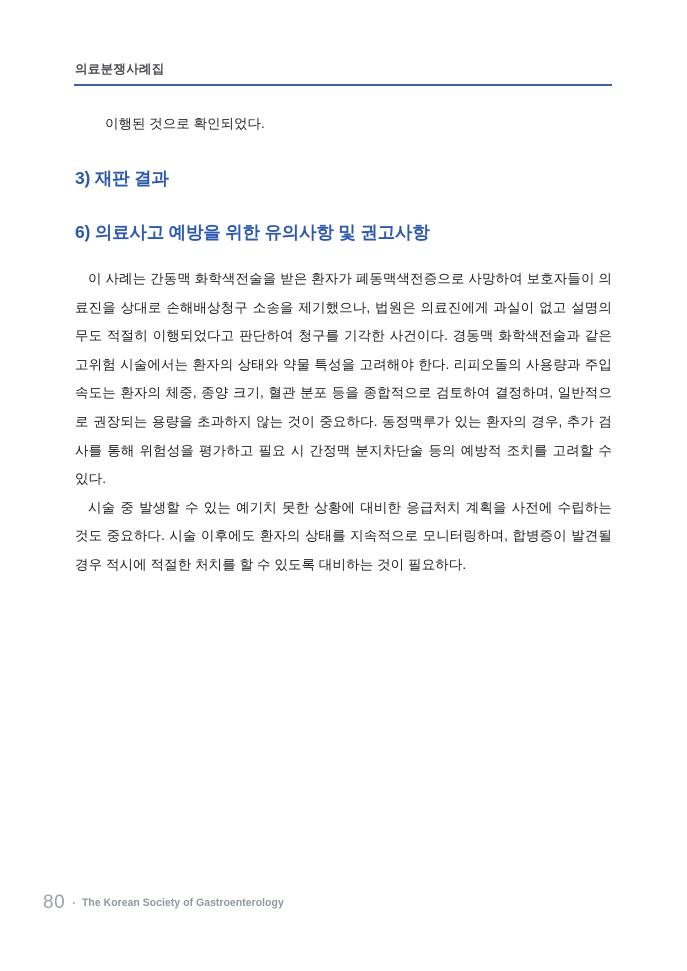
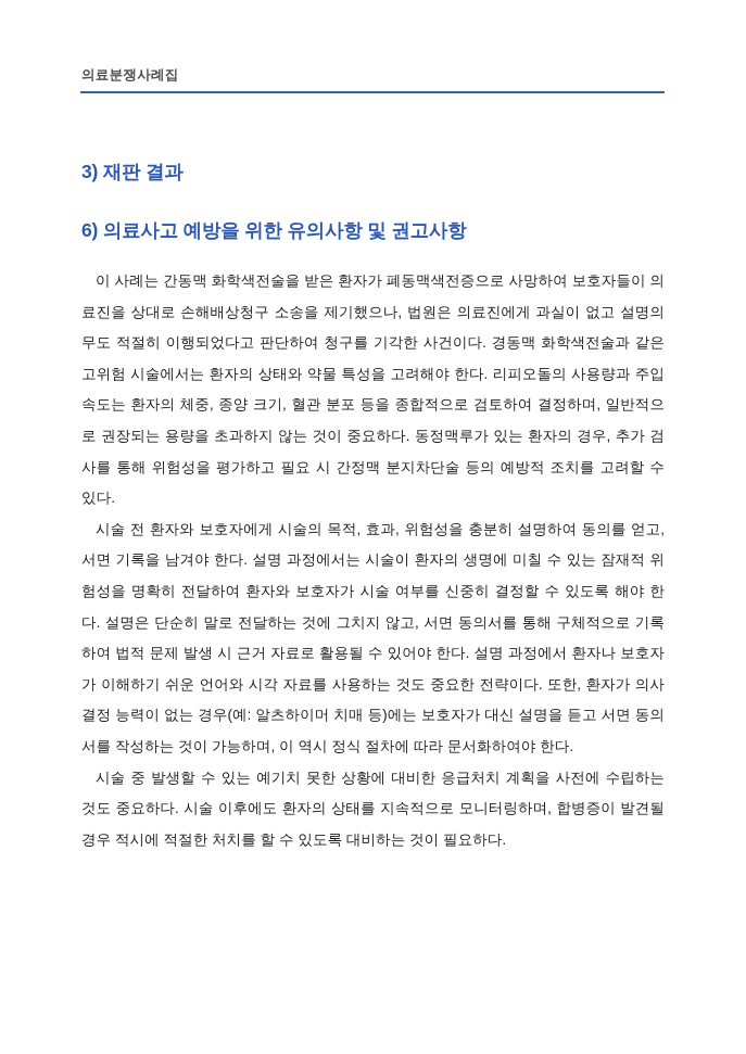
  의료분쟁사례집
- 이행된 것으로 확인되었다.
  3) 재판 결과
  6) 의료사고 예방을 위한 유의사항 및 권고사항
  이 사례는 간동맥 화학색전술을 받은 환자가 폐동맥색전증으로 사망하여 보호자들이 의료진을 상대로 손해배상청구 소송을 제기했으나, 법원은 의료진에게 과실이 없고 설명의무도 적절히 이행되었다고 판단하여 청구를 기각한 사건이다. 경동맥 화학색전술과 같은 고위험 시술에서는 환자의 상태와 약물 특성을 고려해야 한다. 리피오돌의 사용량과 주입 속도는 환자의 체중, 종양 크기, 혈관 분포 등을 종합적으로 검토하여 결정하며, 일반적으로 권장되는 용량을 초과하지 않는 것이 중요하다. 동정맥루가 있는 환자의 경우, 추가 검사를 통해 위험성을 평가하고 필요 시 간정맥 분지차단술 등의 예방적 조치를 고려할 수 있다.
+ 시술 전 환자와 보호자에게 시술의 목적, 효과, 위험성을 충분히 설명하여 동의를 얻고, 서면 기록을 남겨야 한다. 설명 과정에서는 시술이 환자의 생명에 미칠 수 있는 잠재적 위험성을 명확히 전달하여 환자와 보호자가 시술 여부를 신중히 결정할 수 있도록 해야 한다. 설명은 단순히 말로 전달하는 것에 그치지 않고, 서면 동의서를 통해 구체적으로 기록하여 법적 문제 발생 시 근거 자료로 활용될 수 있어야 한다. 설명 과정에서 환자나 보호자가 이해하기 쉬운 언어와 시각 자료를 사용하는 것도 중요한 전략이다. 또한, 환자가 의사결정 능력이 없는 경우(예: 알츠하이머 치매 등)에는 보호자가 대신 설명을 듣고 서면 동의서를 작성하는 것이 가능하며, 이 역시 정식 절차에 따라 문서화하여야 한다.
  시술 중 발생할 수 있는 예기치 못한 상황에 대비한 응급처치 계획을 사전에 수립하는 것도 중요하다. 시술 이후에도 환자의 상태를 지속적으로 모니터링하며, 합병증이 발견될 경우 적시에 적절한 처치를 할 수 있도록 대비하는 것이 필요하다.
- 80
- ·
- The Korean Society of Gastroenterology
